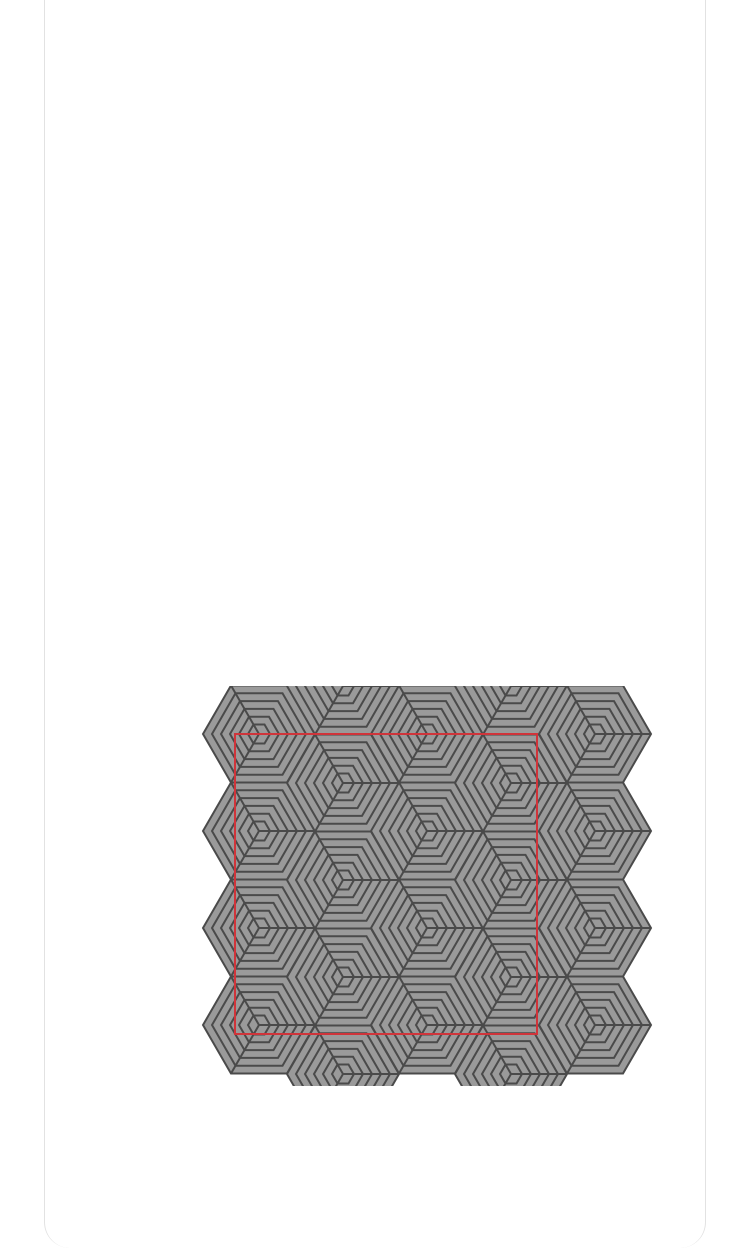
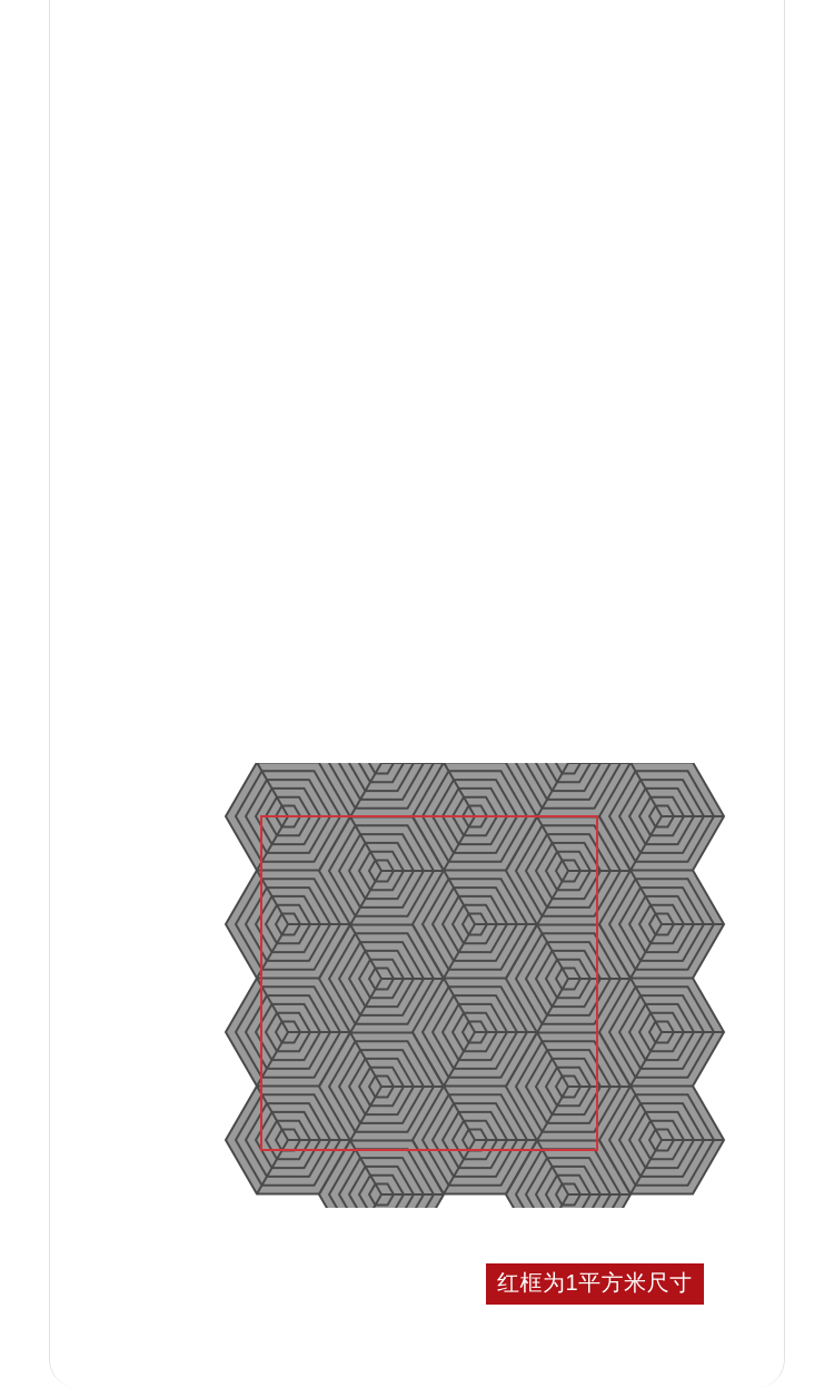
+ 红框为1平方米尺寸
